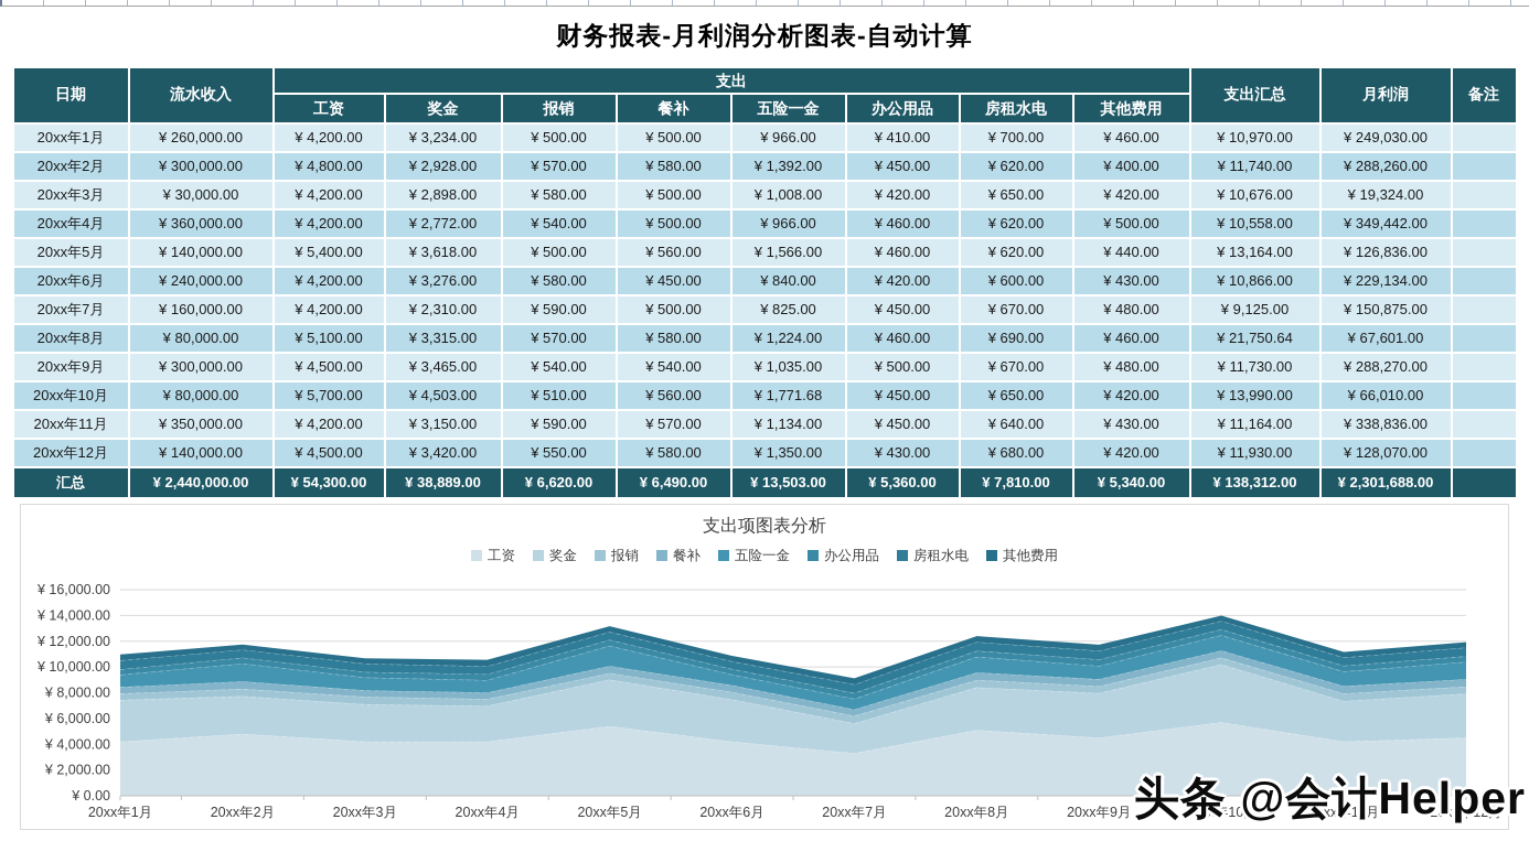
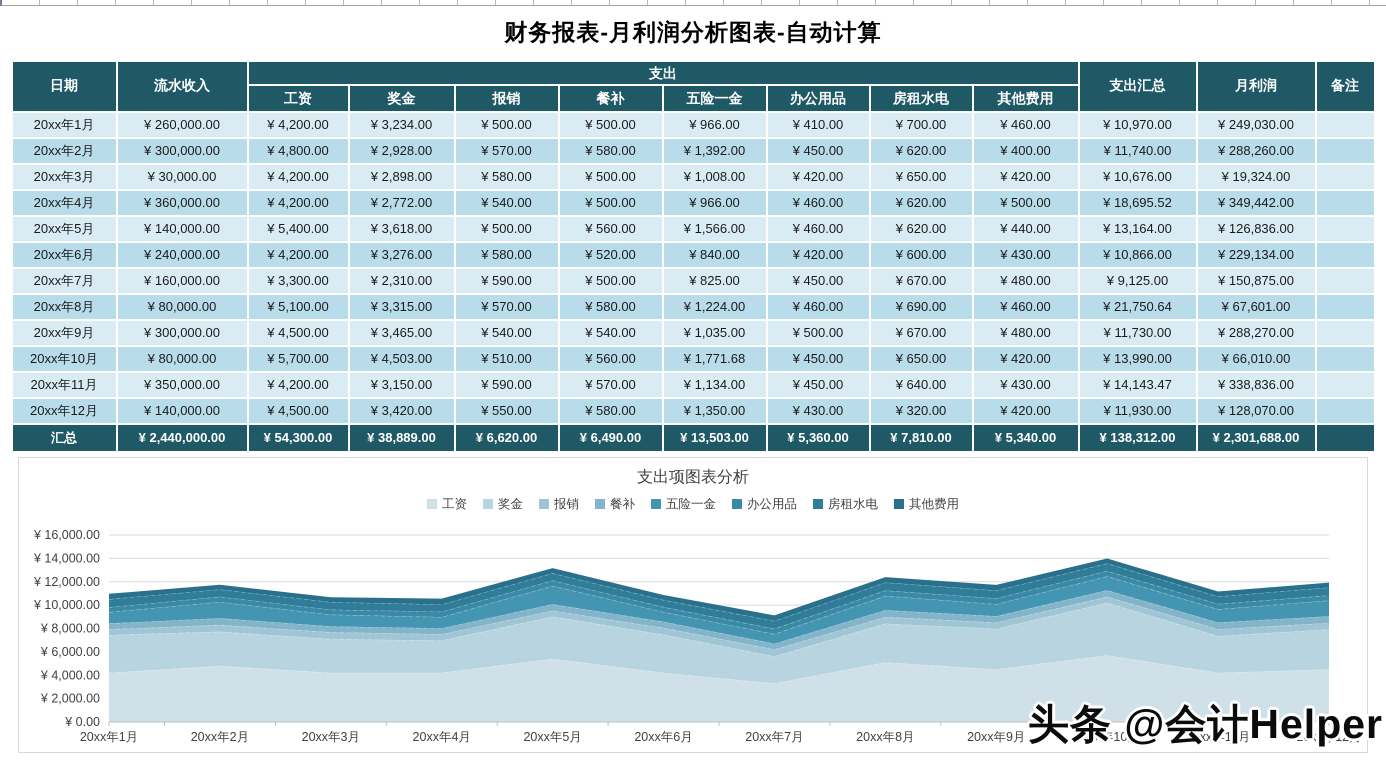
  财务报表-月利润分析图表-自动计算
  日期	流水收入	支出	支出汇总	月利润	备注
  工资	奖金	报销	餐补	五险一金	办公用品	房租水电	其他费用
  20xx年1月	¥ 260,000.00	¥ 4,200.00	¥ 3,234.00	¥ 500.00	¥ 500.00	¥ 966.00	¥ 410.00	¥ 700.00	¥ 460.00	¥ 10,970.00	¥ 249,030.00
  20xx年2月	¥ 300,000.00	¥ 4,800.00	¥ 2,928.00	¥ 570.00	¥ 580.00	¥ 1,392.00	¥ 450.00	¥ 620.00	¥ 400.00	¥ 11,740.00	¥ 288,260.00
  20xx年3月	¥ 30,000.00	¥ 4,200.00	¥ 2,898.00	¥ 580.00	¥ 500.00	¥ 1,008.00	¥ 420.00	¥ 650.00	¥ 420.00	¥ 10,676.00	¥ 19,324.00
- 20xx年4月	¥ 360,000.00	¥ 4,200.00	¥ 2,772.00	¥ 540.00	¥ 500.00	¥ 966.00	¥ 460.00	¥ 620.00	¥ 500.00	¥ 10,558.00	¥ 349,442.00
+ 20xx年4月	¥ 360,000.00	¥ 4,200.00	¥ 2,772.00	¥ 540.00	¥ 500.00	¥ 966.00	¥ 460.00	¥ 620.00	¥ 500.00	¥ 18,695.52	¥ 349,442.00
  20xx年5月	¥ 140,000.00	¥ 5,400.00	¥ 3,618.00	¥ 500.00	¥ 560.00	¥ 1,566.00	¥ 460.00	¥ 620.00	¥ 440.00	¥ 13,164.00	¥ 126,836.00
- 20xx年6月	¥ 240,000.00	¥ 4,200.00	¥ 3,276.00	¥ 580.00	¥ 450.00	¥ 840.00	¥ 420.00	¥ 600.00	¥ 430.00	¥ 10,866.00	¥ 229,134.00
+ 20xx年6月	¥ 240,000.00	¥ 4,200.00	¥ 3,276.00	¥ 580.00	¥ 520.00	¥ 840.00	¥ 420.00	¥ 600.00	¥ 430.00	¥ 10,866.00	¥ 229,134.00
- 20xx年7月	¥ 160,000.00	¥ 4,200.00	¥ 2,310.00	¥ 590.00	¥ 500.00	¥ 825.00	¥ 450.00	¥ 670.00	¥ 480.00	¥ 9,125.00	¥ 150,875.00
+ 20xx年7月	¥ 160,000.00	¥ 3,300.00	¥ 2,310.00	¥ 590.00	¥ 500.00	¥ 825.00	¥ 450.00	¥ 670.00	¥ 480.00	¥ 9,125.00	¥ 150,875.00
  20xx年8月	¥ 80,000.00	¥ 5,100.00	¥ 3,315.00	¥ 570.00	¥ 580.00	¥ 1,224.00	¥ 460.00	¥ 690.00	¥ 460.00	¥ 21,750.64	¥ 67,601.00
  20xx年9月	¥ 300,000.00	¥ 4,500.00	¥ 3,465.00	¥ 540.00	¥ 540.00	¥ 1,035.00	¥ 500.00	¥ 670.00	¥ 480.00	¥ 11,730.00	¥ 288,270.00
  20xx年10月	¥ 80,000.00	¥ 5,700.00	¥ 4,503.00	¥ 510.00	¥ 560.00	¥ 1,771.68	¥ 450.00	¥ 650.00	¥ 420.00	¥ 13,990.00	¥ 66,010.00
- 20xx年11月	¥ 350,000.00	¥ 4,200.00	¥ 3,150.00	¥ 590.00	¥ 570.00	¥ 1,134.00	¥ 450.00	¥ 640.00	¥ 430.00	¥ 11,164.00	¥ 338,836.00
+ 20xx年11月	¥ 350,000.00	¥ 4,200.00	¥ 3,150.00	¥ 590.00	¥ 570.00	¥ 1,134.00	¥ 450.00	¥ 640.00	¥ 430.00	¥ 14,143.47	¥ 338,836.00
- 20xx年12月	¥ 140,000.00	¥ 4,500.00	¥ 3,420.00	¥ 550.00	¥ 580.00	¥ 1,350.00	¥ 430.00	¥ 680.00	¥ 420.00	¥ 11,930.00	¥ 128,070.00
+ 20xx年12月	¥ 140,000.00	¥ 4,500.00	¥ 3,420.00	¥ 550.00	¥ 580.00	¥ 1,350.00	¥ 430.00	¥ 320.00	¥ 420.00	¥ 11,930.00	¥ 128,070.00
  汇总	¥ 2,440,000.00	¥ 54,300.00	¥ 38,889.00	¥ 6,620.00	¥ 6,490.00	¥ 13,503.00	¥ 5,360.00	¥ 7,810.00	¥ 5,340.00	¥ 138,312.00	¥ 2,301,688.00
  支出项图表分析
  工资
  奖金
  报销
  餐补
  五险一金
  办公用品
  房租水电
  其他费用
  ¥ 0.00
  ¥ 2,000.00
  ¥ 4,000.00
  ¥ 6,000.00
  ¥ 8,000.00
  ¥ 10,000.00
  ¥ 12,000.00
  ¥ 14,000.00
  ¥ 16,000.00
  20xx年1月
  20xx年2月
  20xx年3月
  20xx年4月
  20xx年5月
  20xx年6月
  20xx年7月
  20xx年8月
  20xx年9月
  20xx年10月
  20xx年11月
  20xx年12月
  头条 @会计Helper
